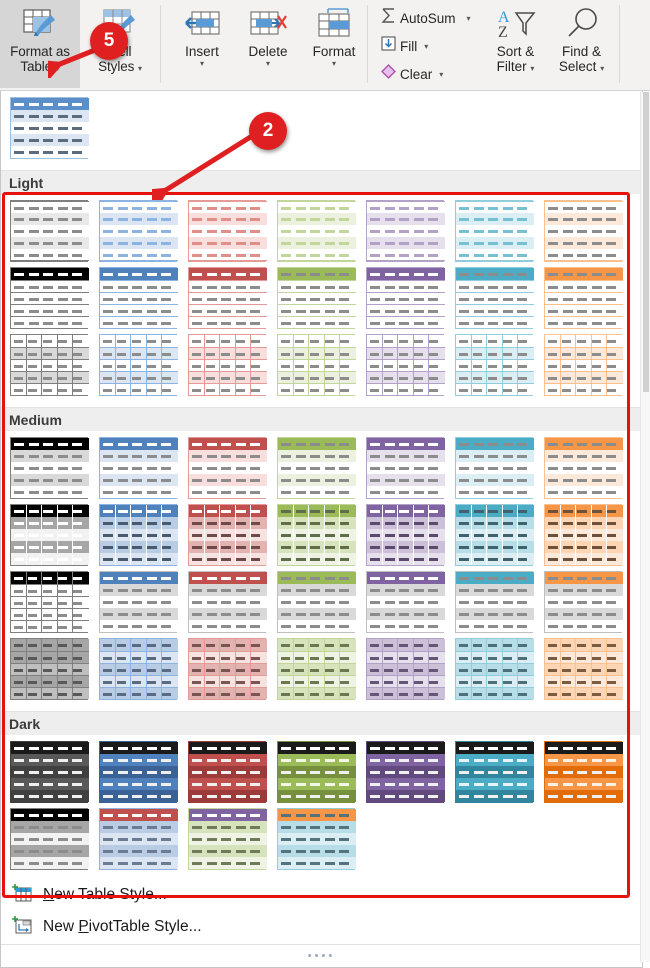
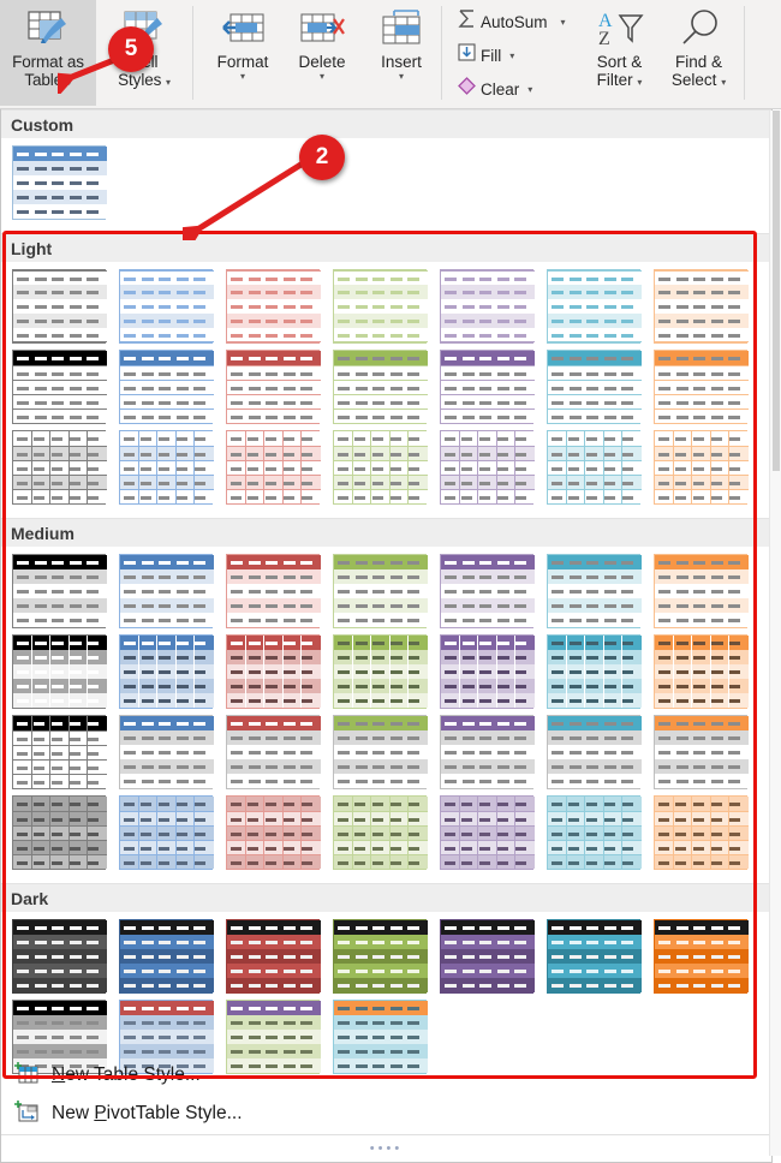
  Format as
  Table ▾
  Styles ▾
- Insert
+ Format
  ▾
  Delete
  ▾
- Format
+ Insert
  ▾
  AutoSum
  ▾
  Fill
  ▾
  Clear
  ▾
  A
  Z
  Sort &
  Filter ▾
  Find &
  Select ▾
+ Custom
  Light
  Medium
  Dark
  New Table Style...
  New PivotTable Style...
  ••••
  5
  2
